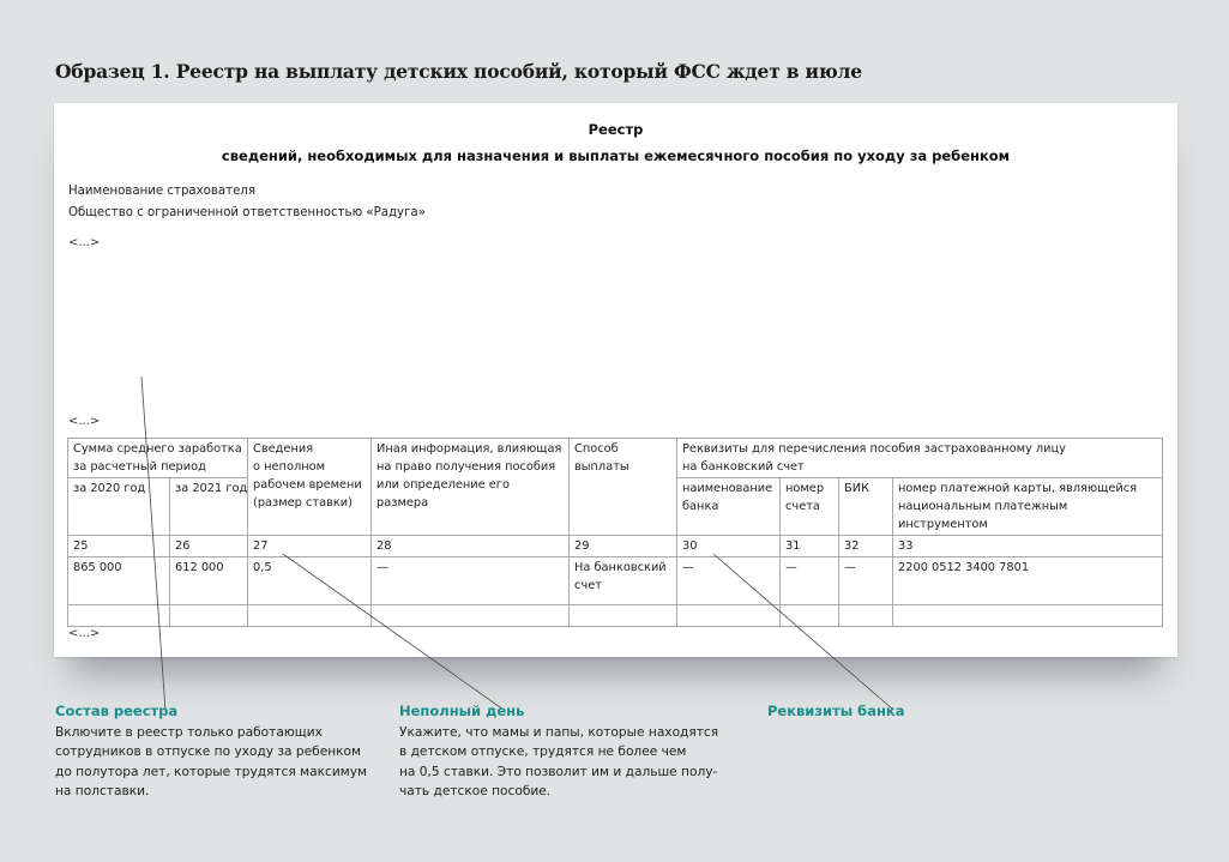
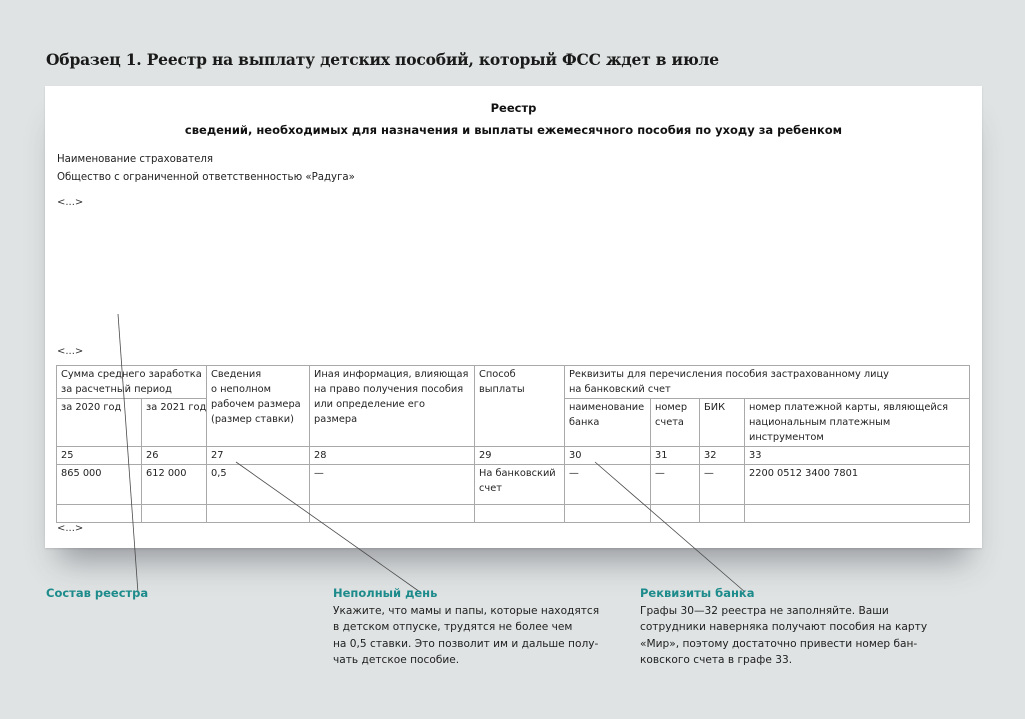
  Образец 1. Реестр на выплату детских пособий, который ФСС ждет в июле
  Реестр
  сведений, необходимых для назначения и выплаты ежемесячного пособия по уходу за ребенком
  Наименование страхователя
  Общество с ограниченной ответственностью «Радуга»
  <...>
  <...>
- Сумма среднего заработка за расчетный период	Сведения о неполном рабочем времени (размер ставки)	Иная информация, влияющая на право получения пособия или определение его размера	Способ выплаты	Реквизиты для перечисления пособия застрахованному лицу на банковский счет
+ Сумма среднего заработка за расчетный период	Сведения о неполном рабочем размера (размер ставки)	Иная информация, влияющая на право получения пособия или определение его размера	Способ выплаты	Реквизиты для перечисления пособия застрахованному лицу на банковский счет
  за 2020 год	за 2021 год	наименование банка	номер счета	БИК	номер платежной карты, являющейся национальным платежным инструментом
  25	26	27	28	29	30	31	32	33
  865 000	612 000	0,5	—	На банковский счет	—	—	—	2200 0512 3400 7801
  <...>
  Состав реестра
- Включите в реестр только работающих
- сотрудников в отпуске по уходу за ребенком
- до полутора лет, которые трудятся максимум
- на полставки.
  Неполный день
  Укажите, что мамы и папы, которые находятся
  в детском отпуске, трудятся не более чем
  на 0,5 ставки. Это позволит им и дальше полу-
  чать детское пособие.
  Реквизиты банка
+ Графы 30—32 реестра не заполняйте. Ваши
+ сотрудники наверняка получают пособия на карту
+ «Мир», поэтому достаточно привести номер бан-
+ ковского счета в графе 33.
